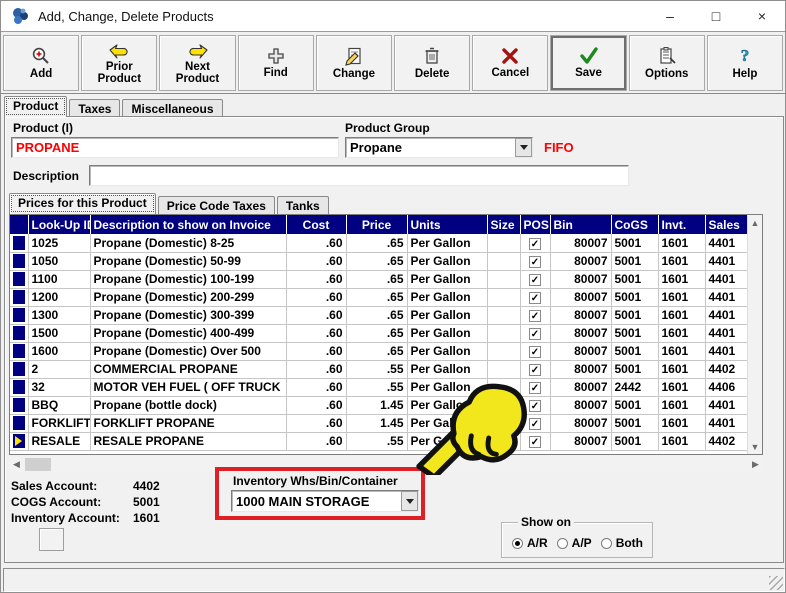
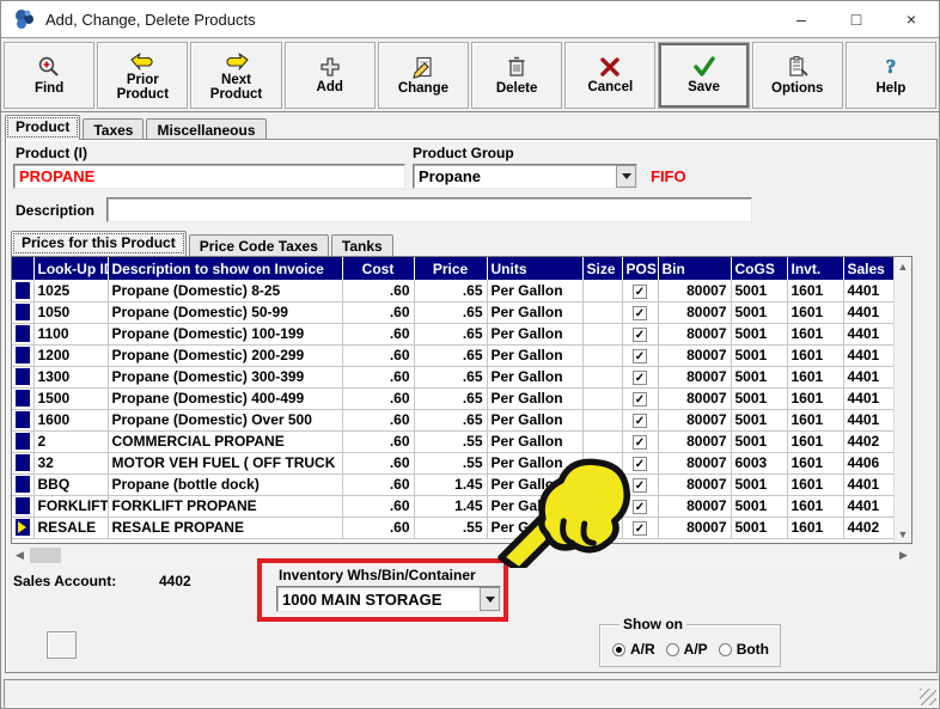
  Add, Change, Delete Products
  –
  □
  ×
- Add
+ Find
  Prior
  Product
  Next
  Product
- Find
+ Add
  Change
  Delete
  Cancel
  Save
  Options
  ?
  Help
  Product
  Taxes
  Miscellaneous
  Product (I)
  PROPANE
  Product Group
  Propane
  FIFO
  Description
  Prices for this Product
  Price Code Taxes
  Tanks
  	Look-Up I	Description to show on Invoice	Cost	Price	Units	Size	POS	Bin	CoGS	Invt.	Sales
  	1025	Propane (Domestic) 8-25	.60	.65	Per Gallon		✓	80007	5001	1601	4401
  	1050	Propane (Domestic) 50-99	.60	.65	Per Gallon		✓	80007	5001	1601	4401
  	1100	Propane (Domestic) 100-199	.60	.65	Per Gallon		✓	80007	5001	1601	4401
  	1200	Propane (Domestic) 200-299	.60	.65	Per Gallon		✓	80007	5001	1601	4401
  	1300	Propane (Domestic) 300-399	.60	.65	Per Gallon		✓	80007	5001	1601	4401
  	1500	Propane (Domestic) 400-499	.60	.65	Per Gallon		✓	80007	5001	1601	4401
  	1600	Propane (Domestic) Over 500	.60	.65	Per Gallon		✓	80007	5001	1601	4401
  	2	COMMERCIAL PROPANE	.60	.55	Per Gallon		✓	80007	5001	1601	4402
- 	32	MOTOR VEH FUEL ( OFF TRUCK	.60	.55	Per Gallon		✓	80007	2442	1601	4406
+ 	32	MOTOR VEH FUEL ( OFF TRUCK	.60	.55	Per Gallon		✓	80007	6003	1601	4406
  	BBQ	Propane (bottle dock)	.60	1.45	Per Gallo		✓	80007	5001	1601	4401
  	FORKLIFT	FORKLIFT PROPANE	.60	1.45	Per Ga		✓	80007	5001	1601	4401
  	RESALE	RESALE PROPANE	.60	.55	Per G		✓	80007	5001	1601	4402
  ▲
  ▼
  ◀
  ▶
  Sales Account:
  4402
- COGS Account:
- 5001
- Inventory Account:
- 1601
  Inventory Whs/Bin/Container
  1000 MAIN STORAGE
  Show on
  A/R
  A/P
  Both
